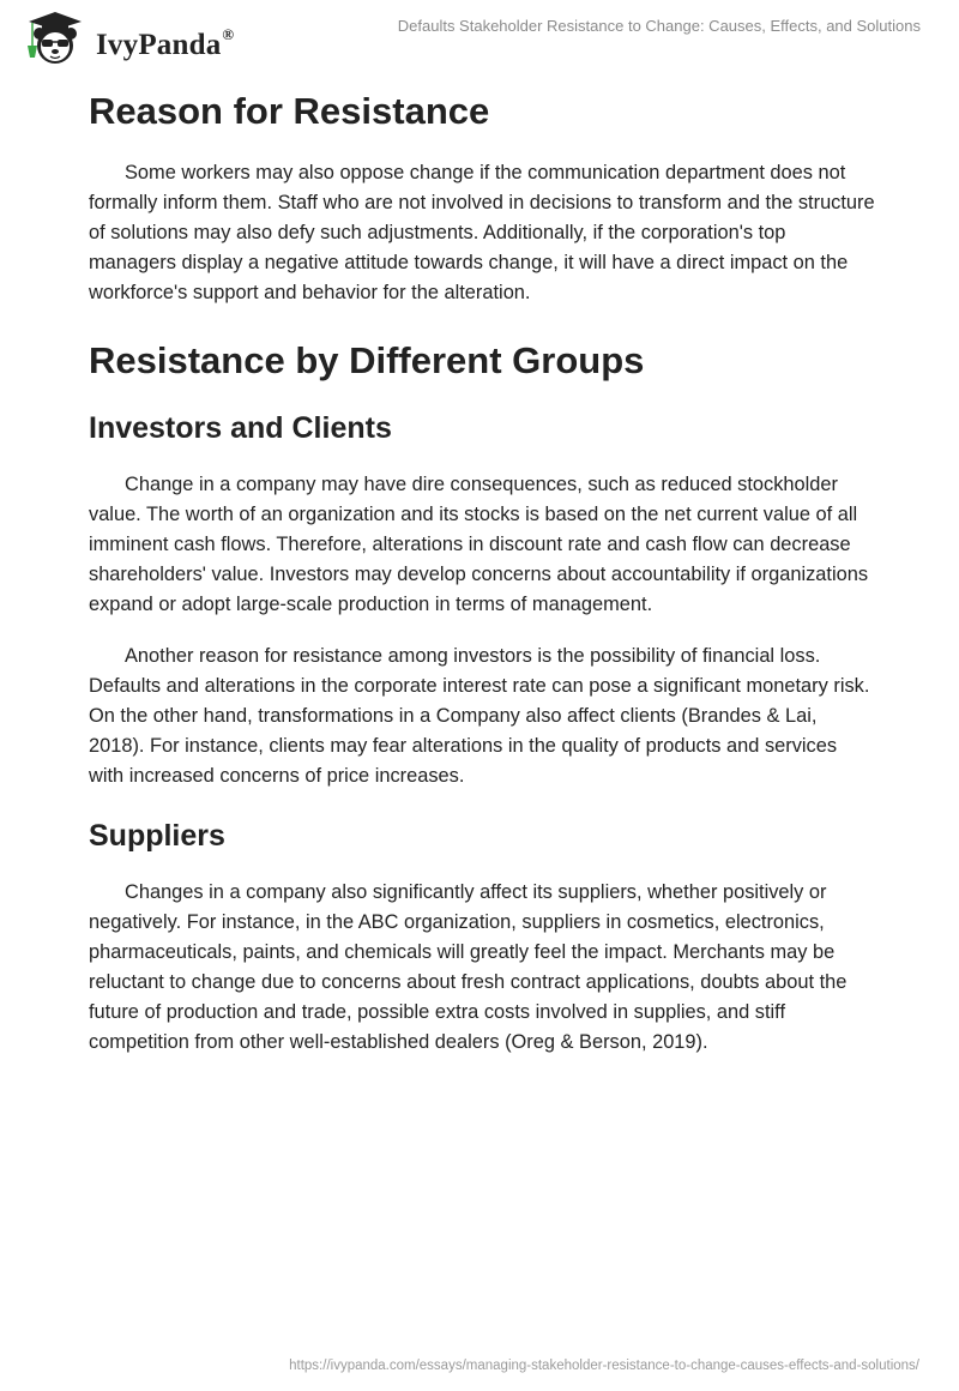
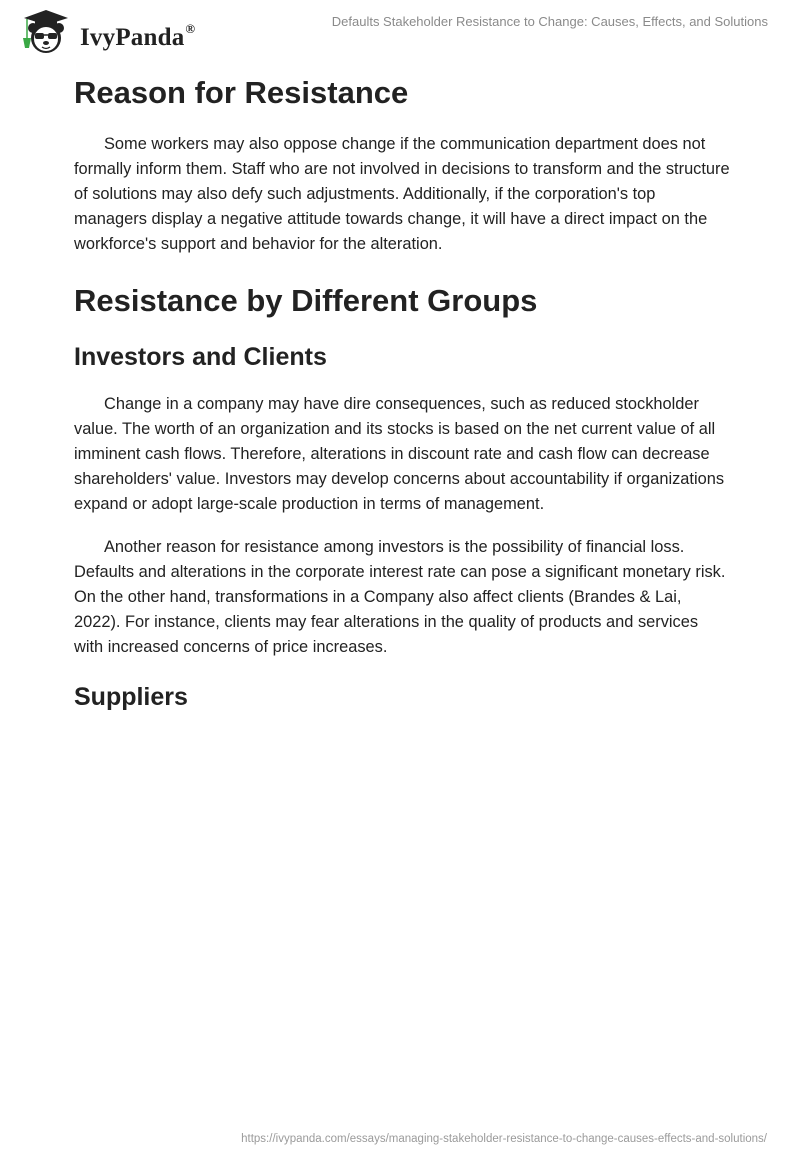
  IvyPanda®
  Defaults Stakeholder Resistance to Change: Causes, Effects, and Solutions
  Reason for Resistance
  Some workers may also oppose change if the communication department does not formally inform them. Staff who are not involved in decisions to transform and the structure of solutions may also defy such adjustments. Additionally, if the corporation's top managers display a negative attitude towards change, it will have a direct impact on the workforce's support and behavior for the alteration.
  Resistance by Different Groups
  Investors and Clients
  Change in a company may have dire consequences, such as reduced stockholder value. The worth of an organization and its stocks is based on the net current value of all imminent cash flows. Therefore, alterations in discount rate and cash flow can decrease shareholders' value. Investors may develop concerns about accountability if organizations expand or adopt large-scale production in terms of management.
- Another reason for resistance among investors is the possibility of financial loss. Defaults and alterations in the corporate interest rate can pose a significant monetary risk. On the other hand, transformations in a Company also affect clients (Brandes & Lai, 2018). For instance, clients may fear alterations in the quality of products and services with increased concerns of price increases.
+ Another reason for resistance among investors is the possibility of financial loss. Defaults and alterations in the corporate interest rate can pose a significant monetary risk. On the other hand, transformations in a Company also affect clients (Brandes & Lai, 2022). For instance, clients may fear alterations in the quality of products and services with increased concerns of price increases.
  Suppliers
- Changes in a company also significantly affect its suppliers, whether positively or negatively. For instance, in the ABC organization, suppliers in cosmetics, electronics, pharmaceuticals, paints, and chemicals will greatly feel the impact. Merchants may be reluctant to change due to concerns about fresh contract applications, doubts about the future of production and trade, possible extra costs involved in supplies, and stiff competition from other well-established dealers (Oreg & Berson, 2019).
  https://ivypanda.com/essays/managing-stakeholder-resistance-to-change-causes-effects-and-solutions/
